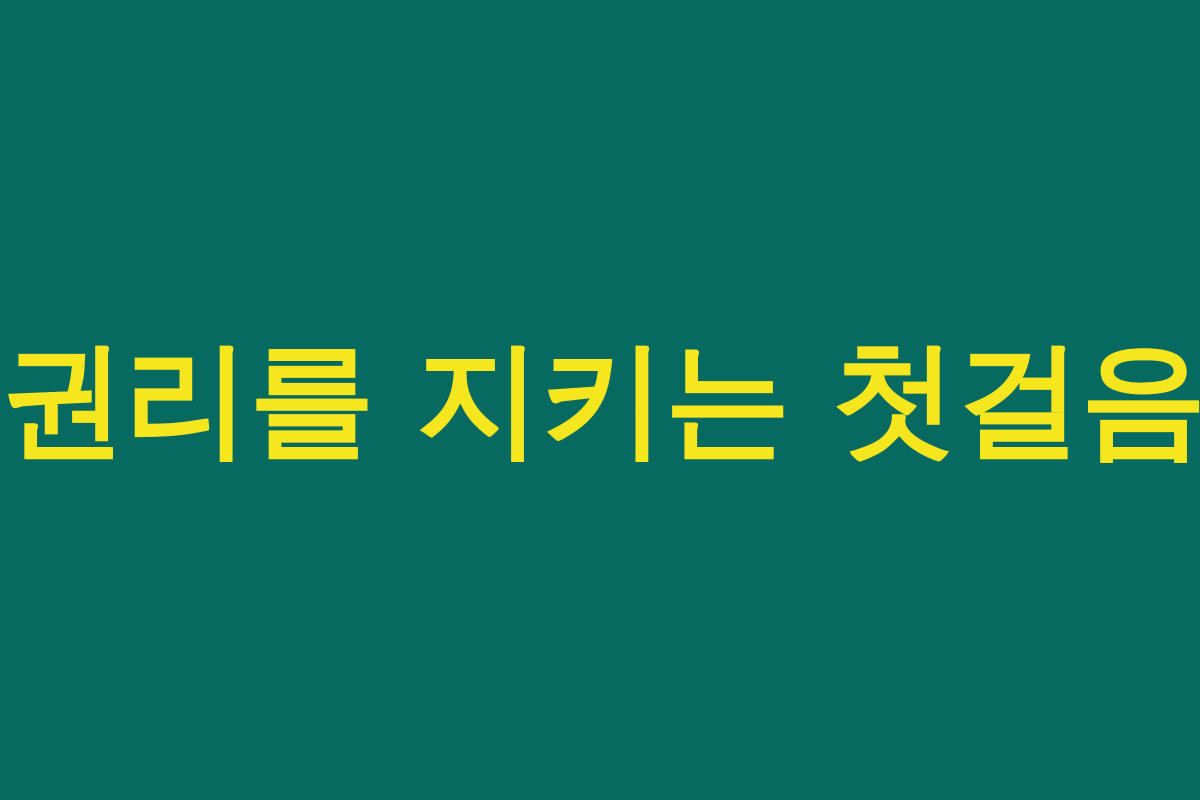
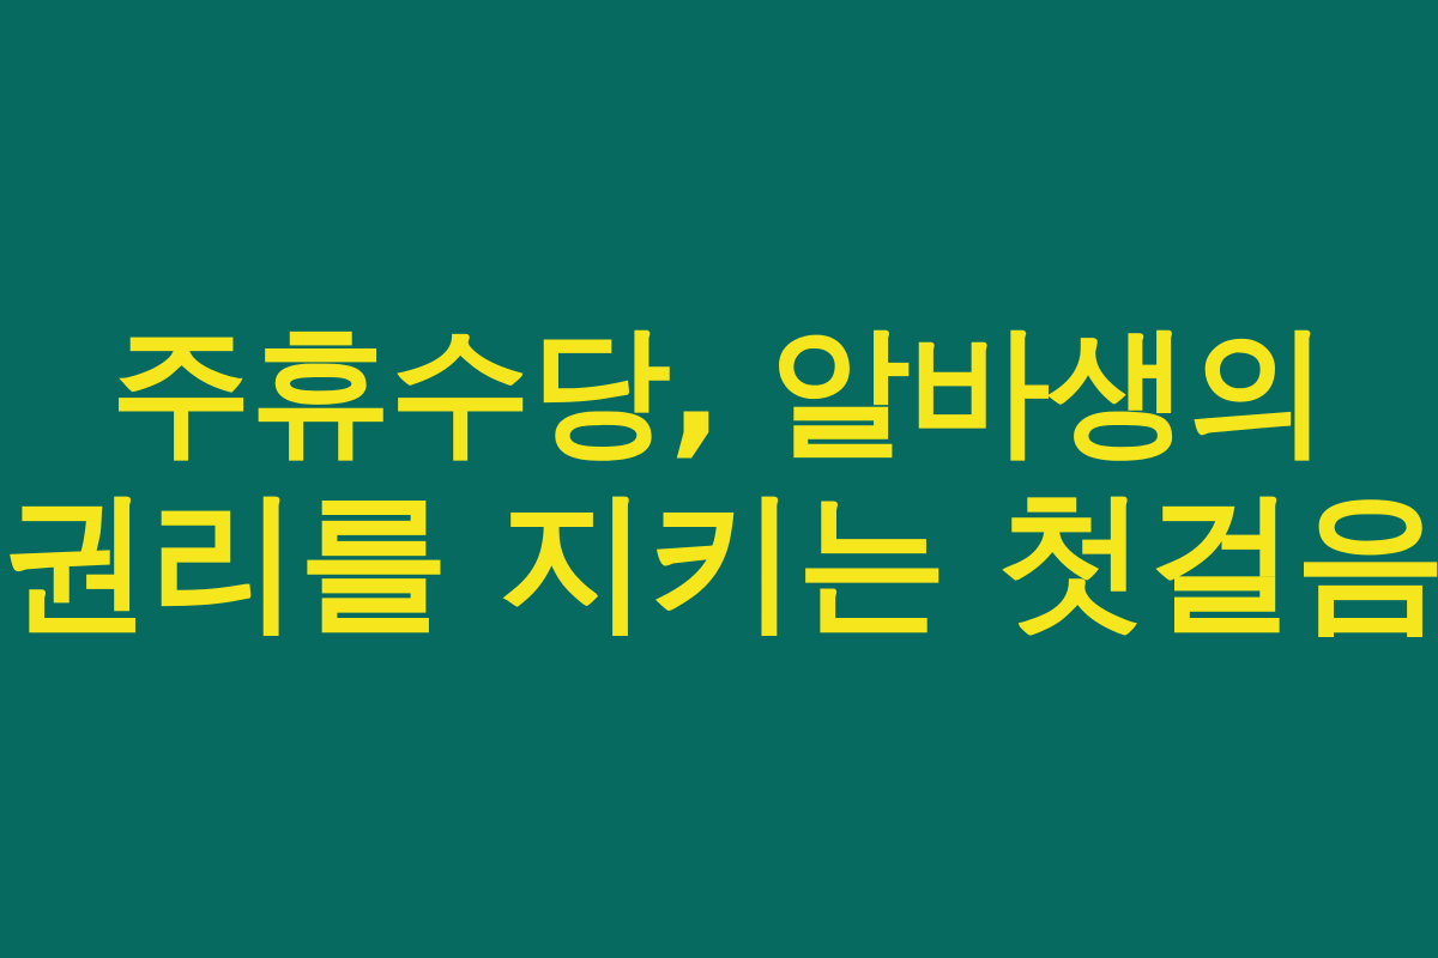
+ 주휴수당, 알바생의
  권리를 지키는 첫걸음
